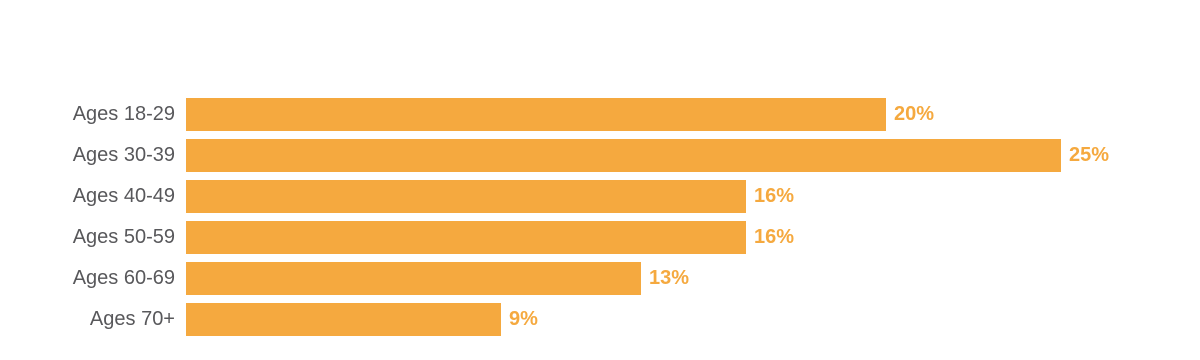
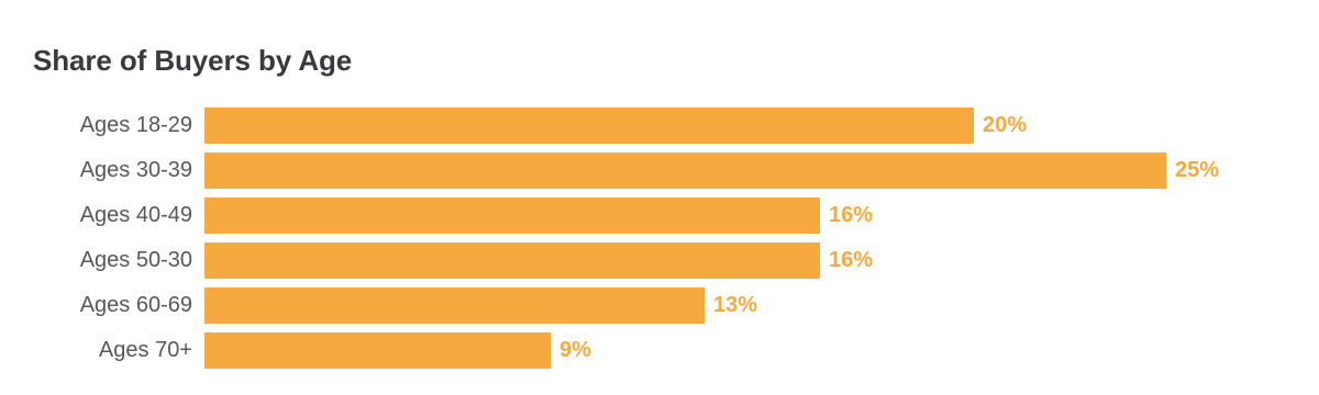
+ Share of Buyers by Age
  Ages 18-29
  20%
  Ages 30-39
  25%
  Ages 40-49
  16%
- Ages 50-59
+ Ages 50-30
  16%
  Ages 60-69
  13%
  Ages 70+
  9%
